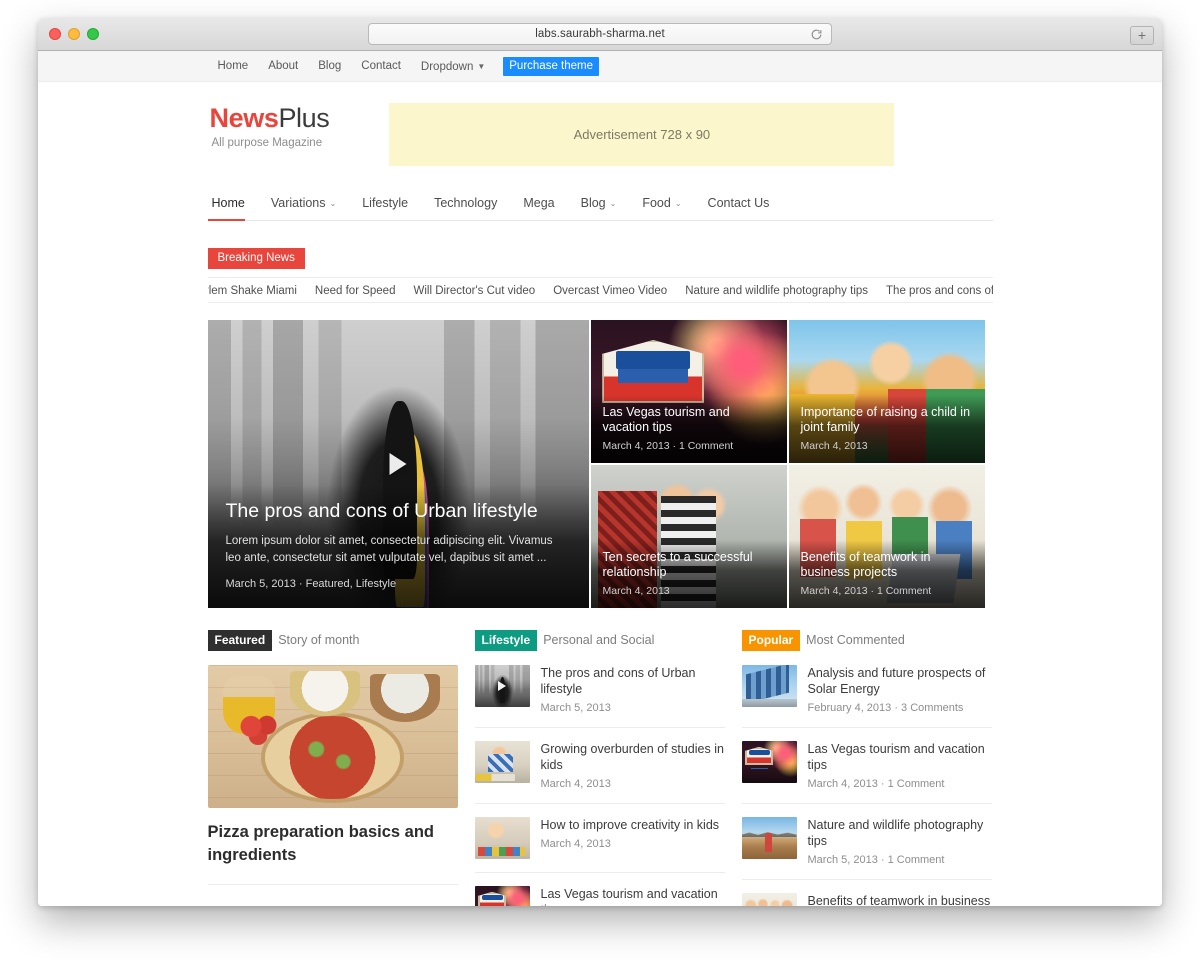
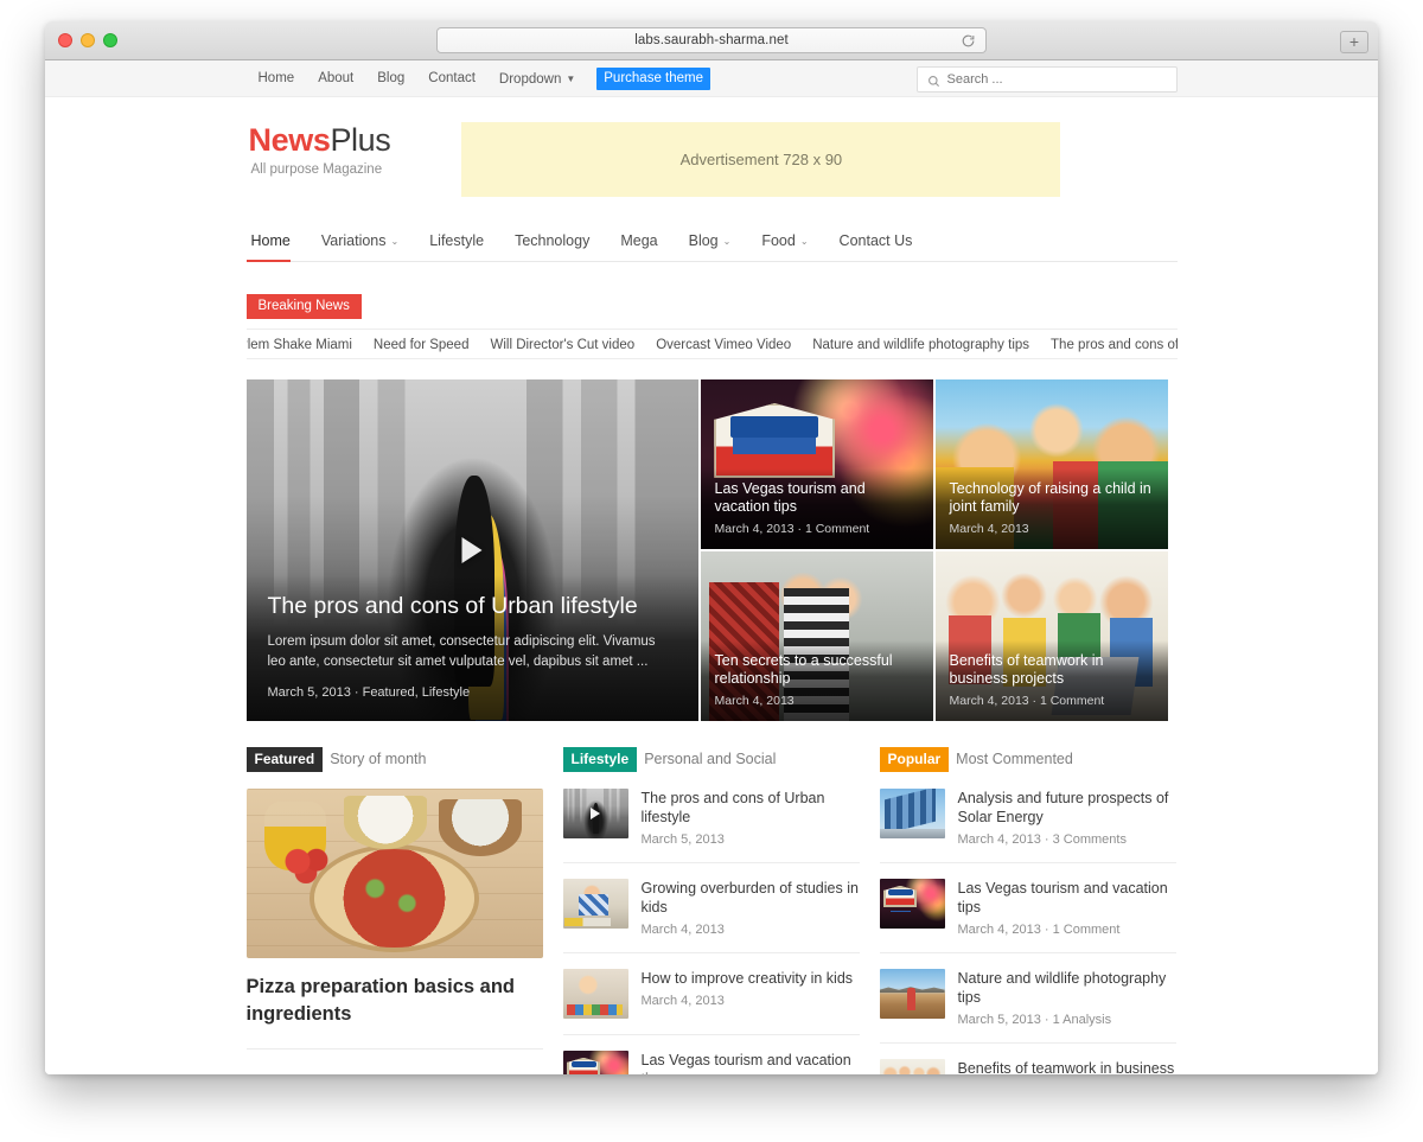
  labs.saurabh-sharma.net
  +
  Home
  About
  Blog
  Contact
  Dropdown ▼
  Purchase theme
+ Search ...
  NewsPlus
  All purpose Magazine
  Advertisement 728 x 90
  Home
  Variations ⌄
  Lifestyle
  Technology
  Mega
  Blog ⌄
  Food ⌄
  Contact Us
  Breaking News
  rlem Shake Miami
  Need for Speed
  Will Director's Cut video
  Overcast Vimeo Video
  Nature and wildlife photography tips
  The pros and cons of Urban lifestyle
  Lorem ipsum dolor sit amet, consectetur adipiscing elit. Vivamus leo ante, consectetur sit amet vulputate vel, dapibus sit amet ...
  March 5, 2013 · Featured, Lifestyle
  Las Vegas tourism and vacation tips
  March 4, 2013 · 1 Comment
- Importance of raising a child in joint family
+ Technology of raising a child in joint family
  March 4, 2013
  Ten secrets to a successful relationship
  March 4, 2013
  Benefits of teamwork in business projects
  March 4, 2013 · 1 Comment
  Featured Story of month
  Pizza preparation basics and ingredients
  Lifestyle Personal and Social
  The pros and cons of Urban lifestyle
  March 5, 2013
  Growing overburden of studies in kids
  March 4, 2013
  How to improve creativity in kids
  March 4, 2013
  Las Vegas tourism and vacation
  Popular Most Commented
  Analysis and future prospects of Solar Energy
- February 4, 2013 · 3 Comments
+ March 4, 2013 · 3 Comments
  Las Vegas tourism and vacation tips
  March 4, 2013 · 1 Comment
  Nature and wildlife photography tips
- March 5, 2013 · 1 Comment
+ March 5, 2013 · 1 Analysis
  Benefits of teamwork in business
